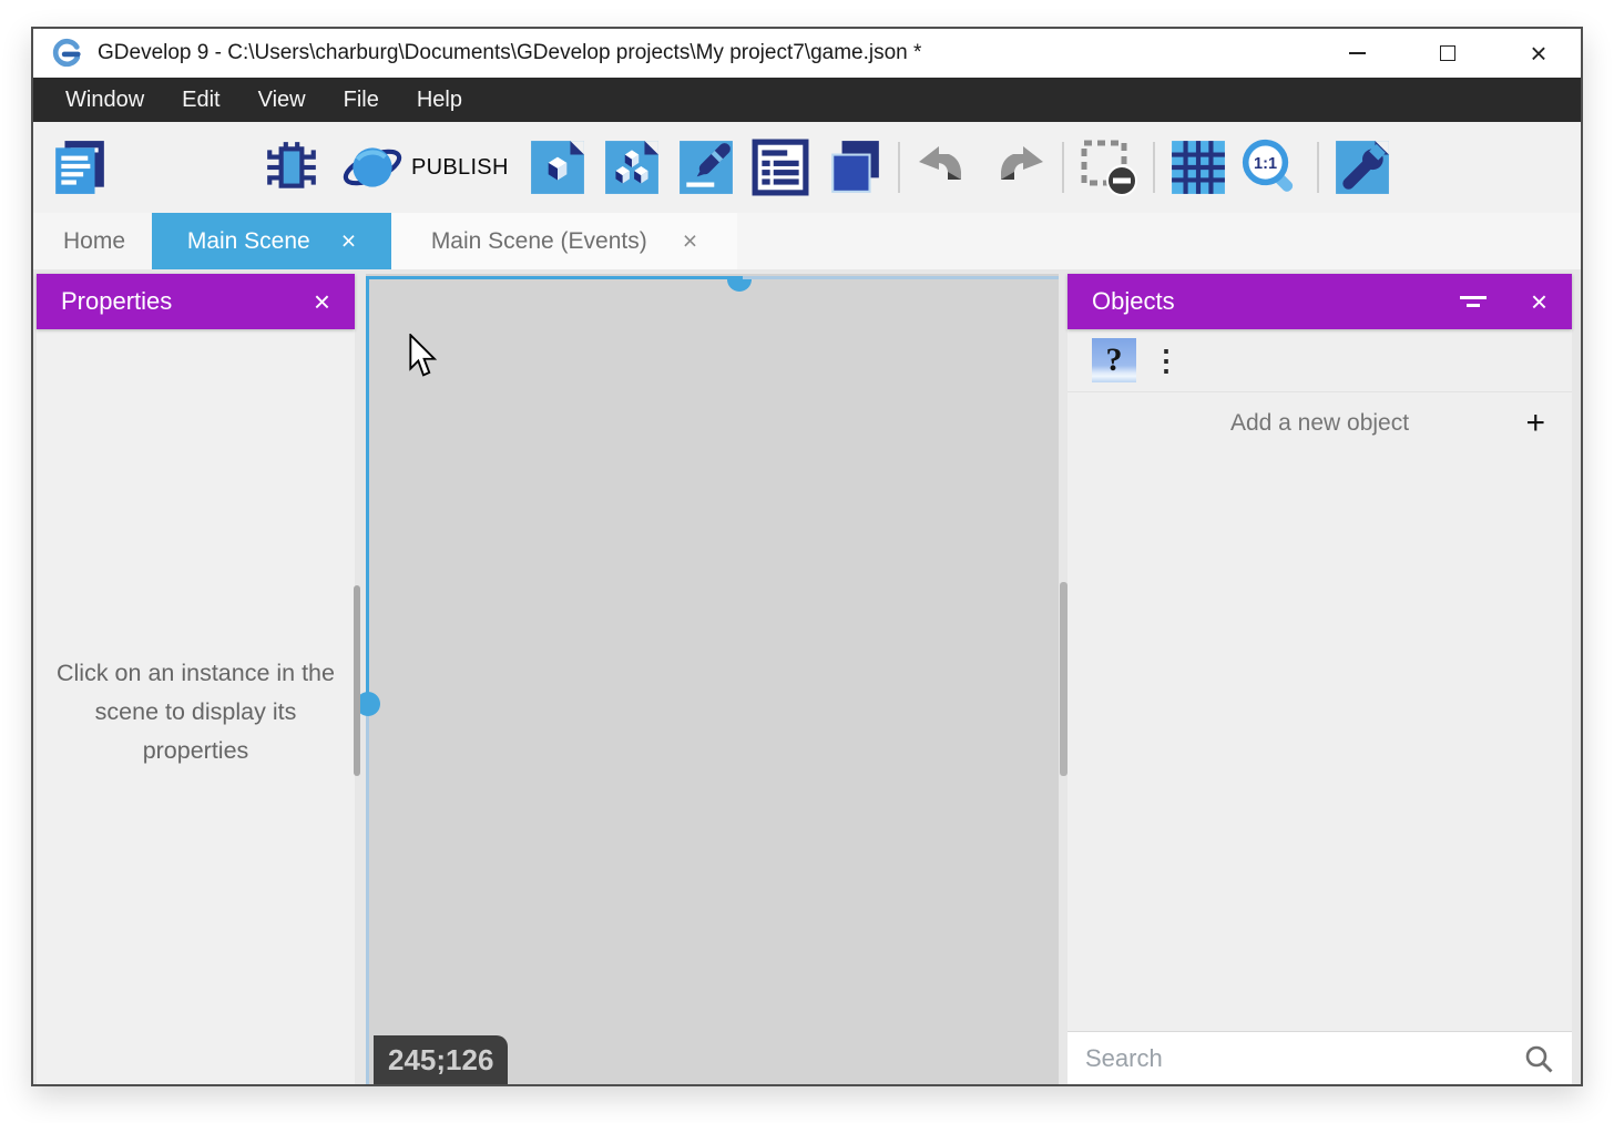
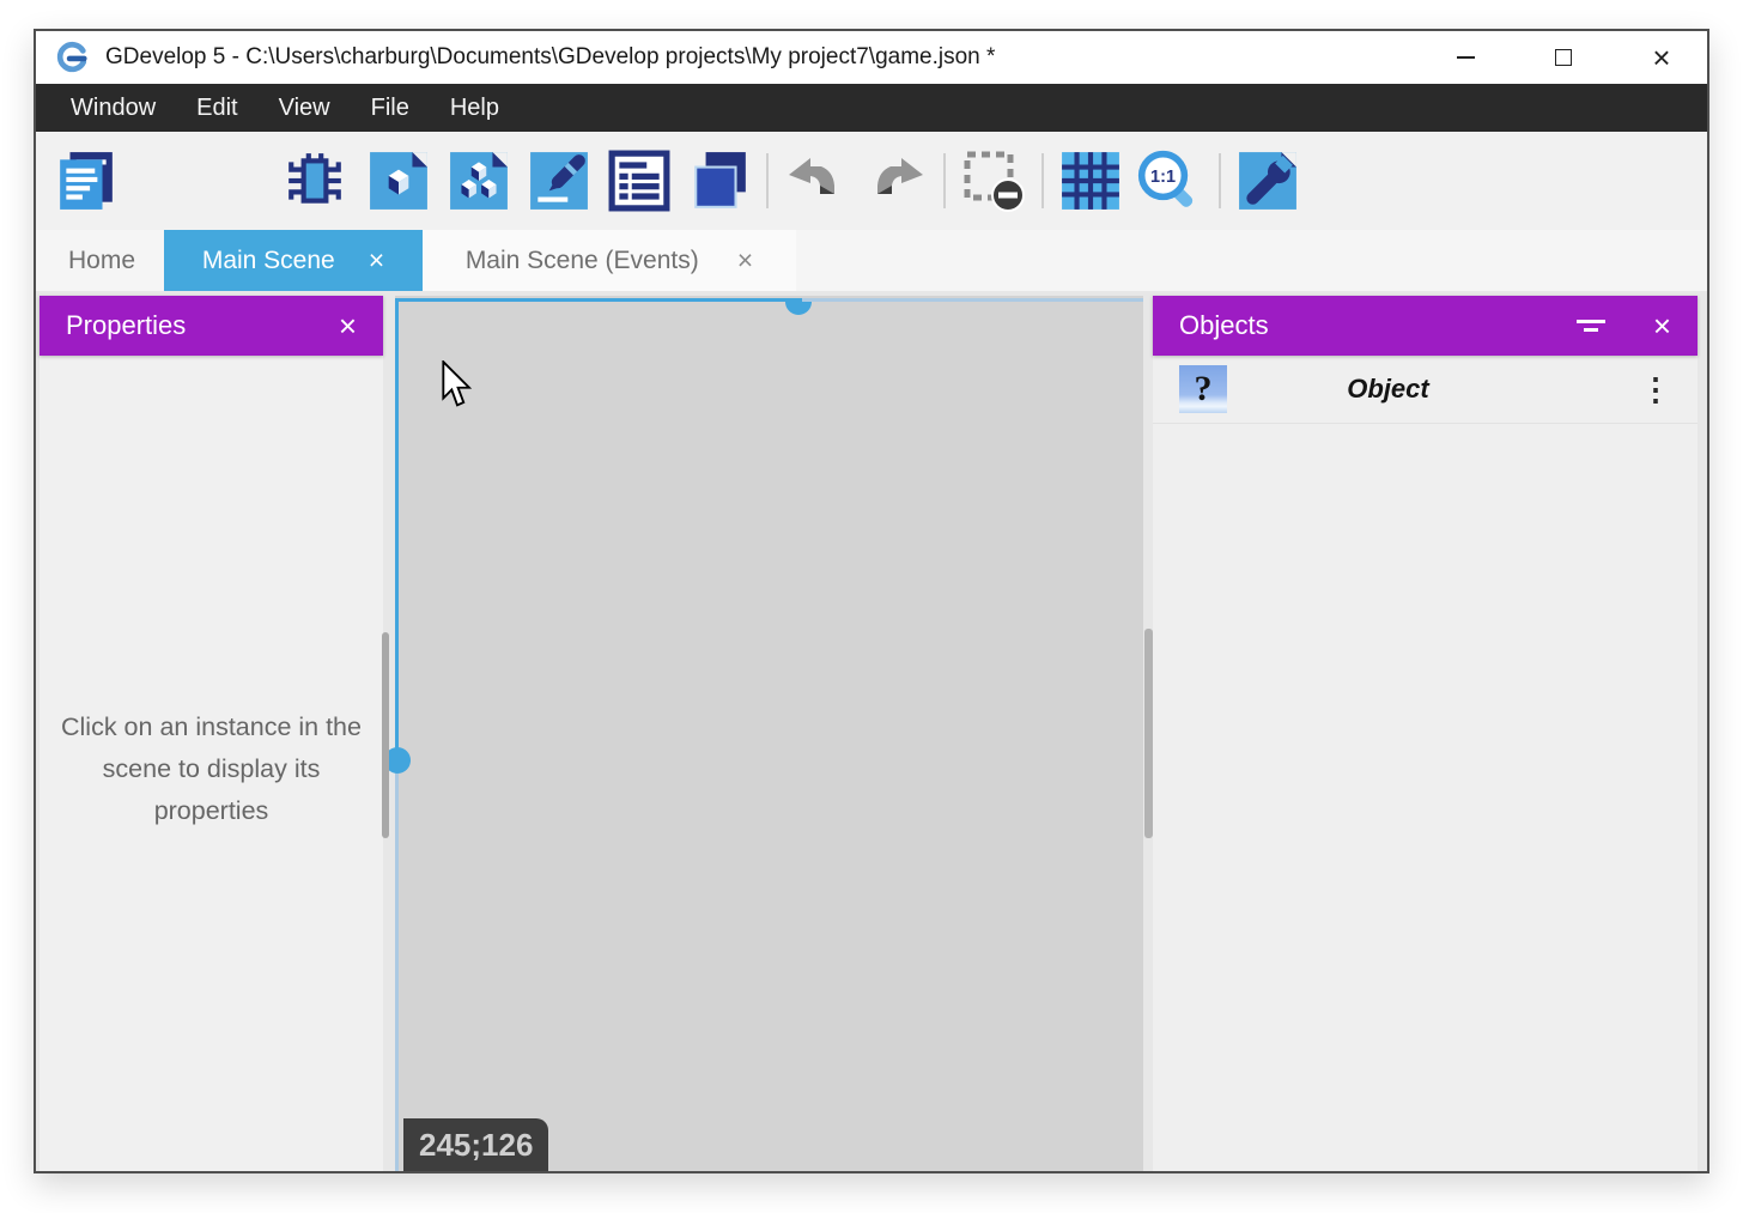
- GDevelop 9 - C:\Users\charburg\Documents\GDevelop projects\My project7\game.json *
+ GDevelop 5 - C:\Users\charburg\Documents\GDevelop projects\My project7\game.json *
  ×
  Window
  Edit
  View
  File
  Help
- PUBLISH
  1:1
  Home
  Main Scene
  ×
  Main Scene (Events)
  ×
  Properties
  ×
  Click on an instance in the scene to display its properties
  245;126
  Objects
  ×
  ?
+ Object
  ⋮
- Add a new object
- +
- Search
